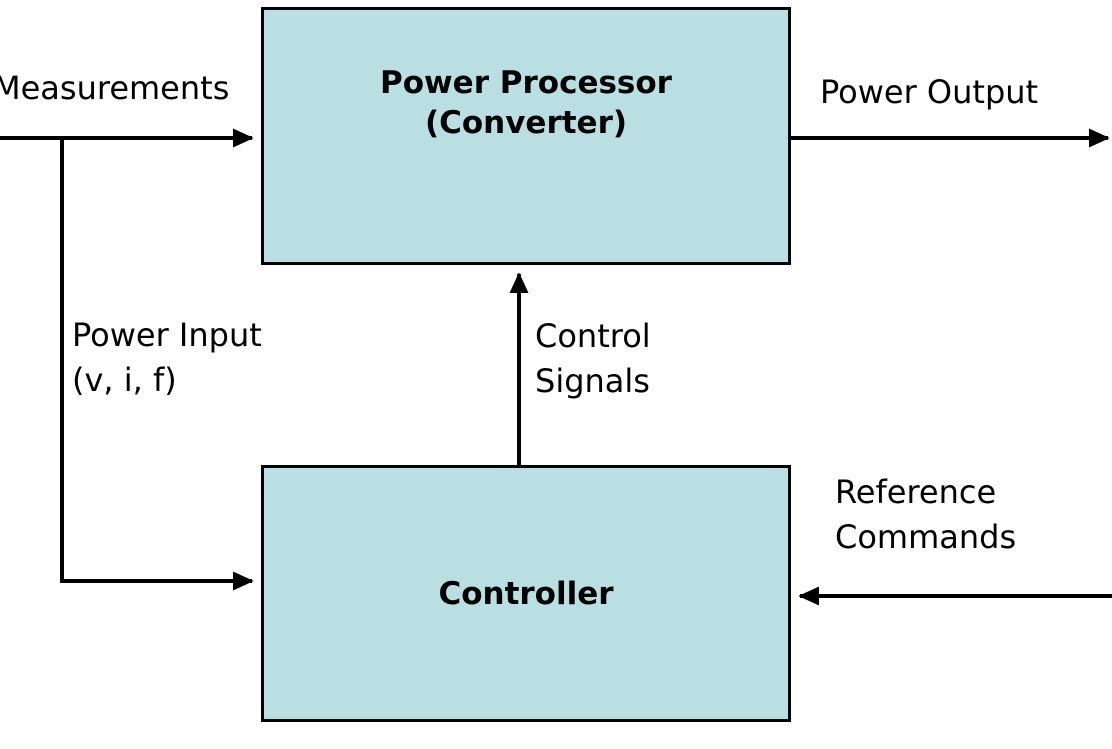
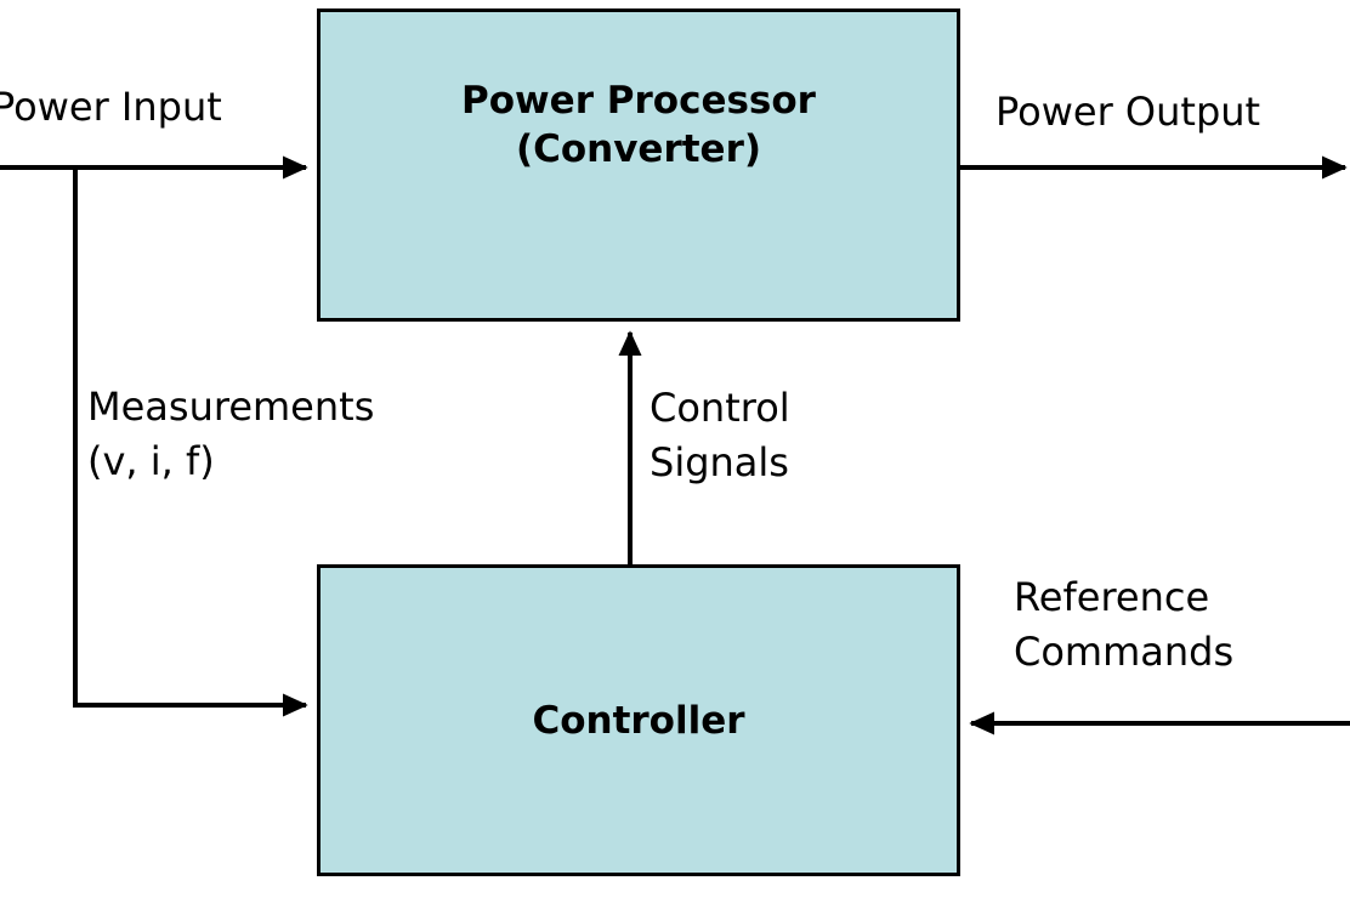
  Power Processor
  (Converter)
  Controller
- Measurements
+ Power Input
  Power Output
- Power Input
+ Measurements
  (v, i, f)
  Control
  Signals
  Reference
  Commands
